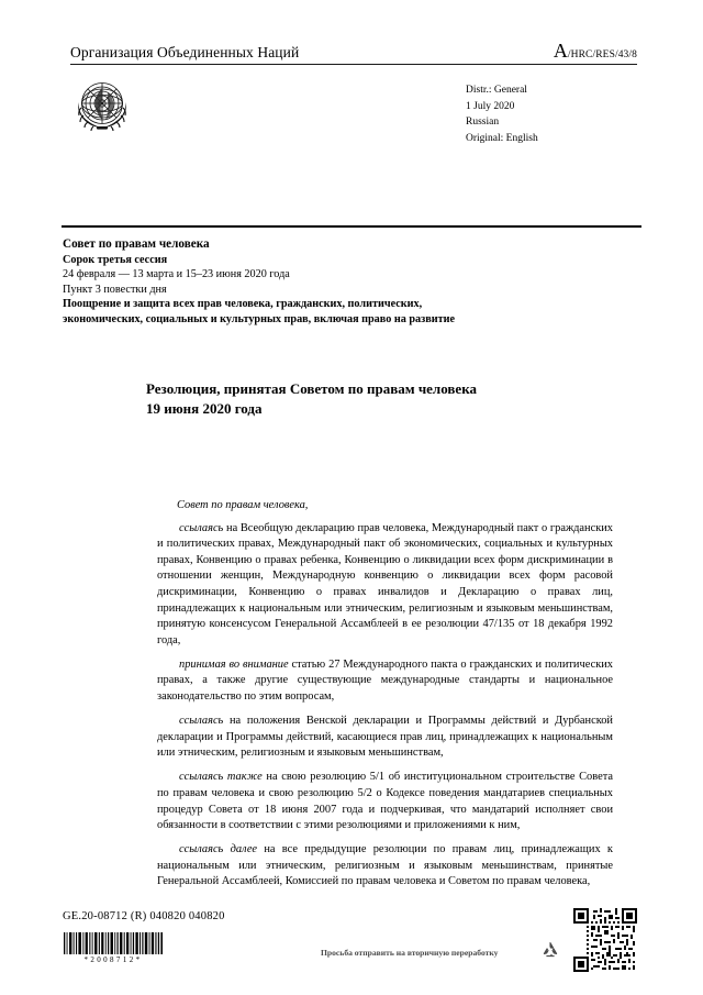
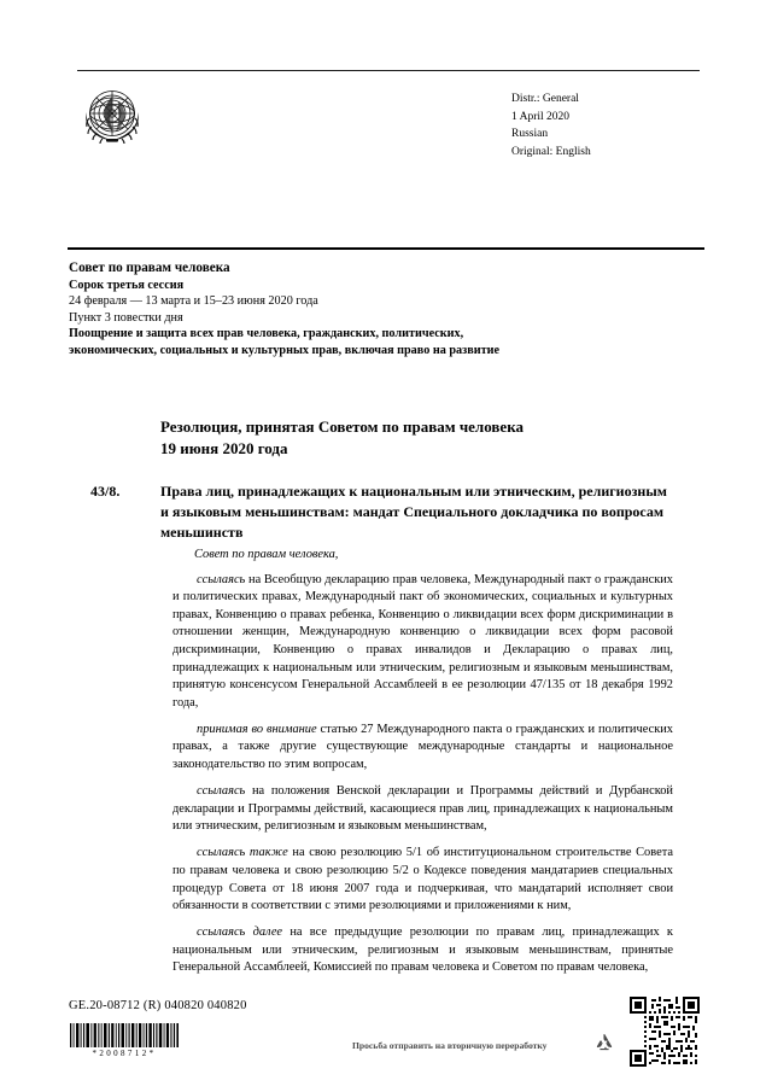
- Организация Объединенных Наций
- A/HRC/RES/43/8
  Distr.: General
- 1 July 2020
+ 1 April 2020
  Russian
  Original: English
  Совет по правам человека
  Сорок третья сессия
  24 февраля — 13 марта и 15–23 июня 2020 года
  Пункт 3 повестки дня
  Поощрение и защита всех прав человека, гражданских, политических, экономических, социальных и культурных прав, включая право на развитие
  Резолюция, принятая Советом по правам человека
  19 июня 2020 года
+ 43/8.
+ Права лиц, принадлежащих к национальным или этническим, религиозным и языковым меньшинствам: мандат Специального докладчика по вопросам меньшинств
  Совет по правам человека,
  ссылаясь на Всеобщую декларацию прав человека, Международный пакт о гражданских и политических правах, Международный пакт об экономических, социальных и культурных правах, Конвенцию о правах ребенка, Конвенцию о ликвидации всех форм дискриминации в отношении женщин, Международную конвенцию о ликвидации всех форм расовой дискриминации, Конвенцию о правах инвалидов и Декларацию о правах лиц, принадлежащих к национальным или этническим, религиозным и языковым меньшинствам, принятую консенсусом Генеральной Ассамблеей в ее резолюции 47/135 от 18 декабря 1992 года,
  принимая во внимание статью 27 Международного пакта о гражданских и политических правах, а также другие существующие международные стандарты и национальное законодательство по этим вопросам,
  ссылаясь на положения Венской декларации и Программы действий и Дурбанской декларации и Программы действий, касающиеся прав лиц, принадлежащих к национальным или этническим, религиозным и языковым меньшинствам,
  ссылаясь также на свою резолюцию 5/1 об институциональном строительстве Совета по правам человека и свою резолюцию 5/2 о Кодексе поведения мандатариев специальных процедур Совета от 18 июня 2007 года и подчеркивая, что мандатарий исполняет свои обязанности в соответствии с этими резолюциями и приложениями к ним,
  ссылаясь далее на все предыдущие резолюции по правам лиц, принадлежащих к национальным или этническим, религиозным и языковым меньшинствам, принятые Генеральной Ассамблеей, Комиссией по правам человека и Советом по правам человека,
  GE.20-08712 (R) 040820 040820
  *2008712*
  Просьба отправить на вторичную переработку
